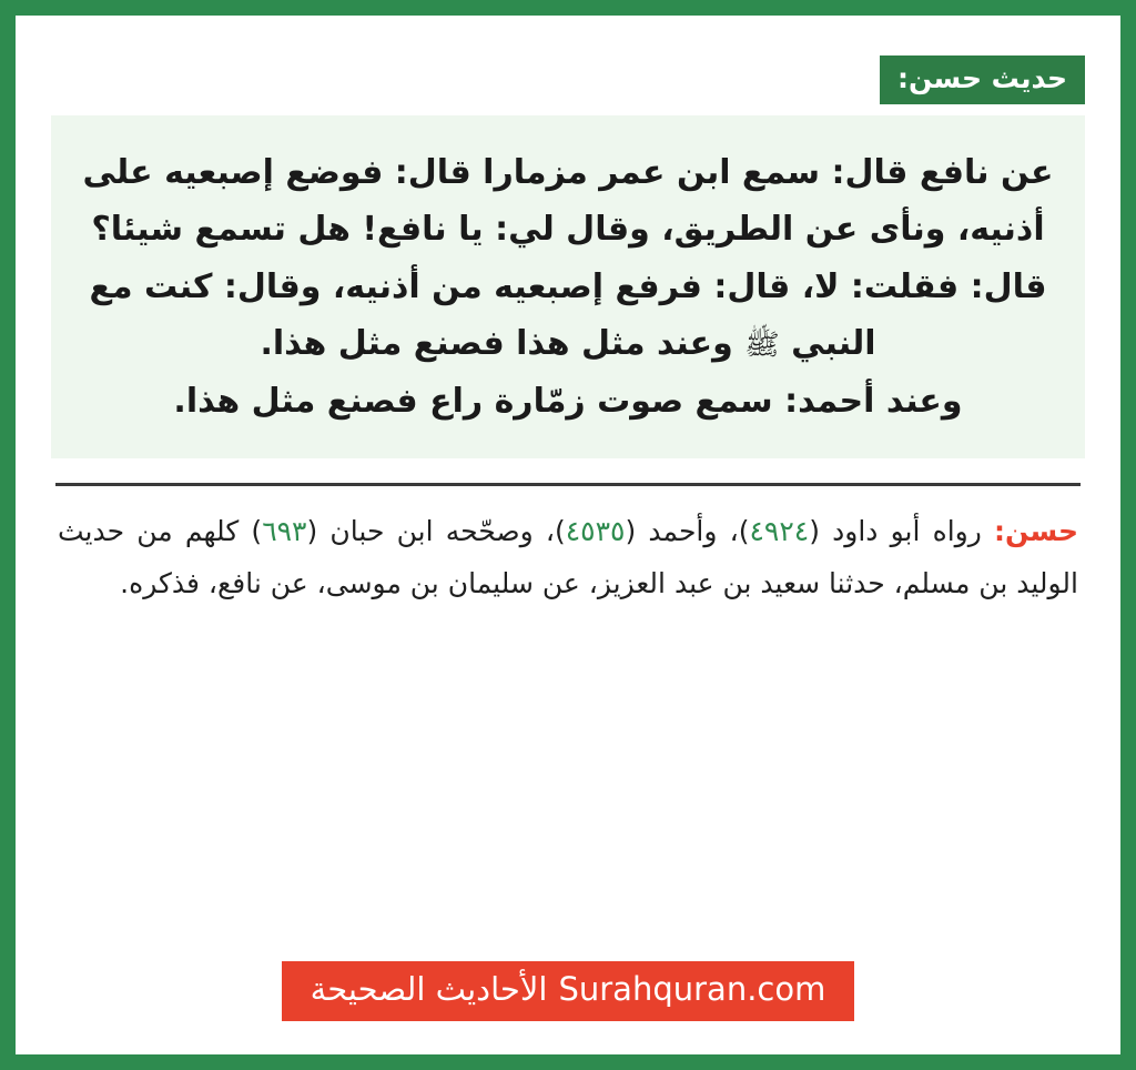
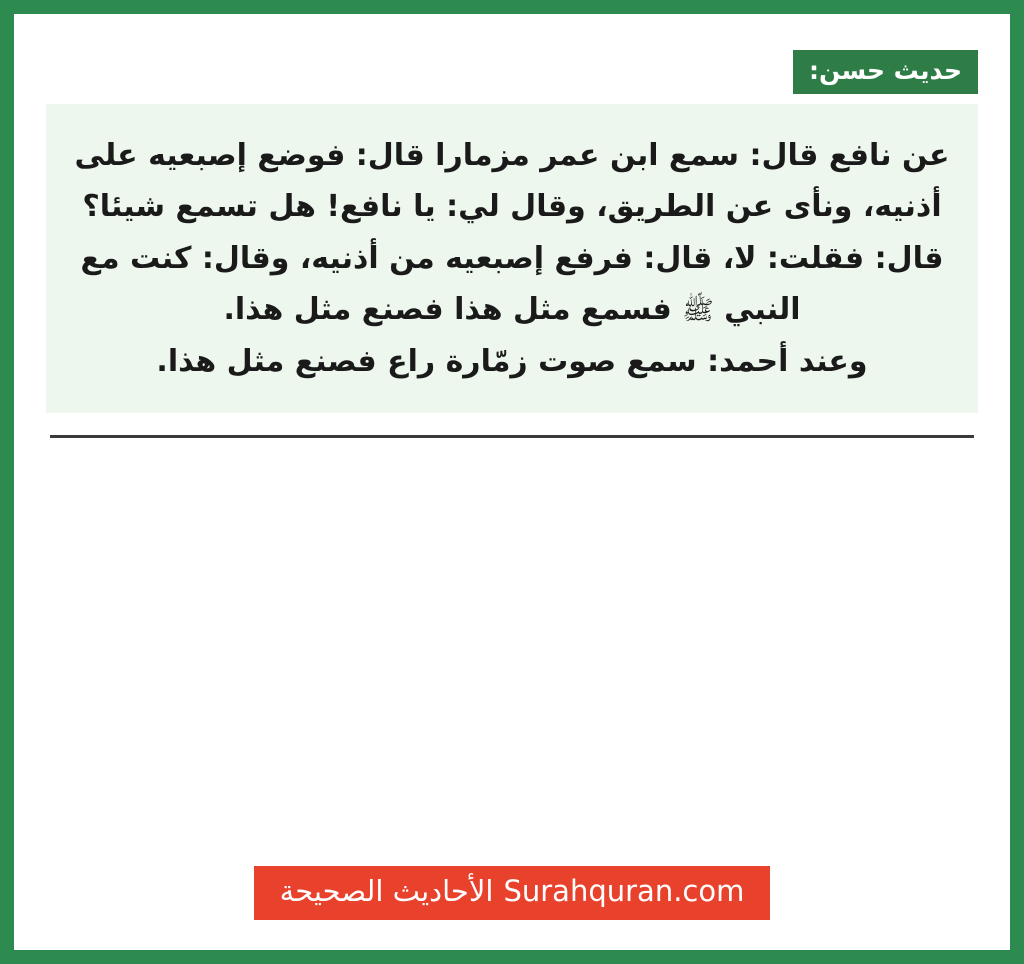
  حديث حسن:
- عن نافع قال: سمع ابن عمر مزمارا قال: فوضع إصبعيه على أذنيه، ونأى عن الطريق، وقال لي: يا نافع! هل تسمع شيئا؟ قال: فقلت: لا، قال: فرفع إصبعيه من أذنيه، وقال: كنت مع النبي ﷺ وعند مثل هذا فصنع مثل هذا.
+ عن نافع قال: سمع ابن عمر مزمارا قال: فوضع إصبعيه على أذنيه، ونأى عن الطريق، وقال لي: يا نافع! هل تسمع شيئا؟ قال: فقلت: لا، قال: فرفع إصبعيه من أذنيه، وقال: كنت مع النبي ﷺ فسمع مثل هذا فصنع مثل هذا.
  وعند أحمد: سمع صوت زمّارة راع فصنع مثل هذا.
- حسن: رواه أبو داود (٤٩٢٤)، وأحمد (٤٥٣٥)، وصحّحه ابن حبان (٦٩٣) كلهم من حديث الوليد بن مسلم، حدثنا سعيد بن عبد العزيز، عن سليمان بن موسى، عن نافع، فذكره.
  Surahquran.com
  الأحاديث الصحيحة
